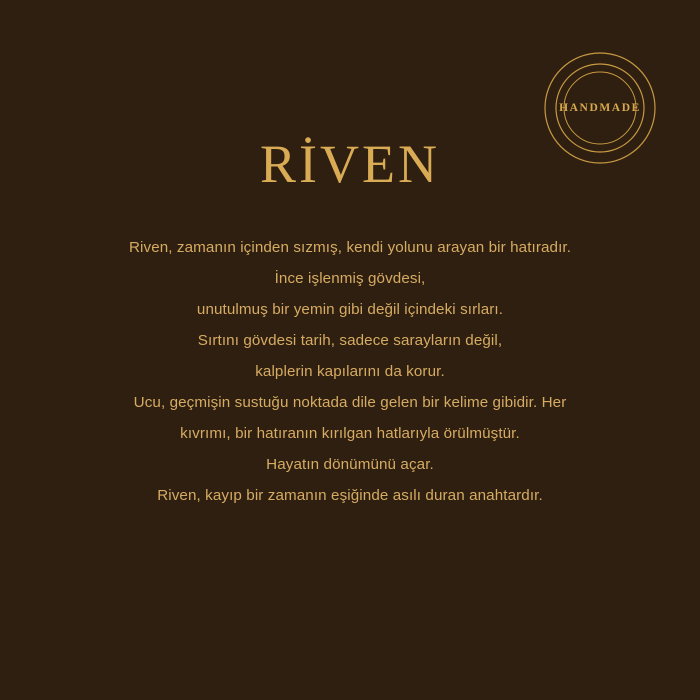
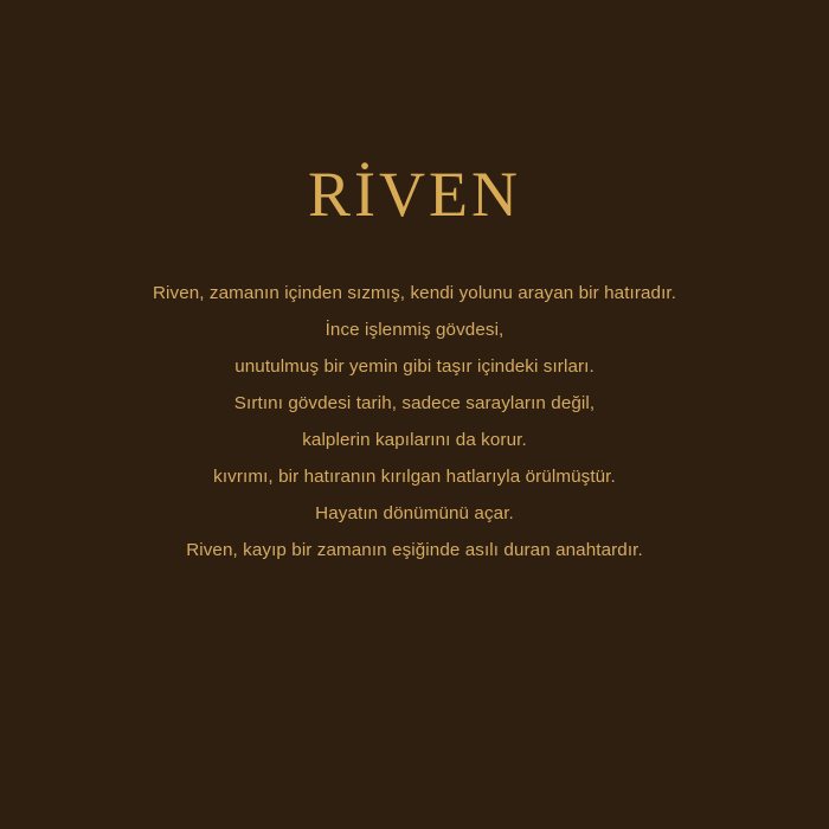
- HANDMADE
  RİVEN
  Riven, zamanın içinden sızmış, kendi yolunu arayan bir hatıradır.
  İnce işlenmiş gövdesi,
- unutulmuş bir yemin gibi değil içindeki sırları.
+ unutulmuş bir yemin gibi taşır içindeki sırları.
  Sırtını gövdesi tarih, sadece sarayların değil,
  kalplerin kapılarını da korur.
- Ucu, geçmişin sustuğu noktada dile gelen bir kelime gibidir. Her
  kıvrımı, bir hatıranın kırılgan hatlarıyla örülmüştür.
  Hayatın dönümünü açar.
  Riven, kayıp bir zamanın eşiğinde asılı duran anahtardır.
